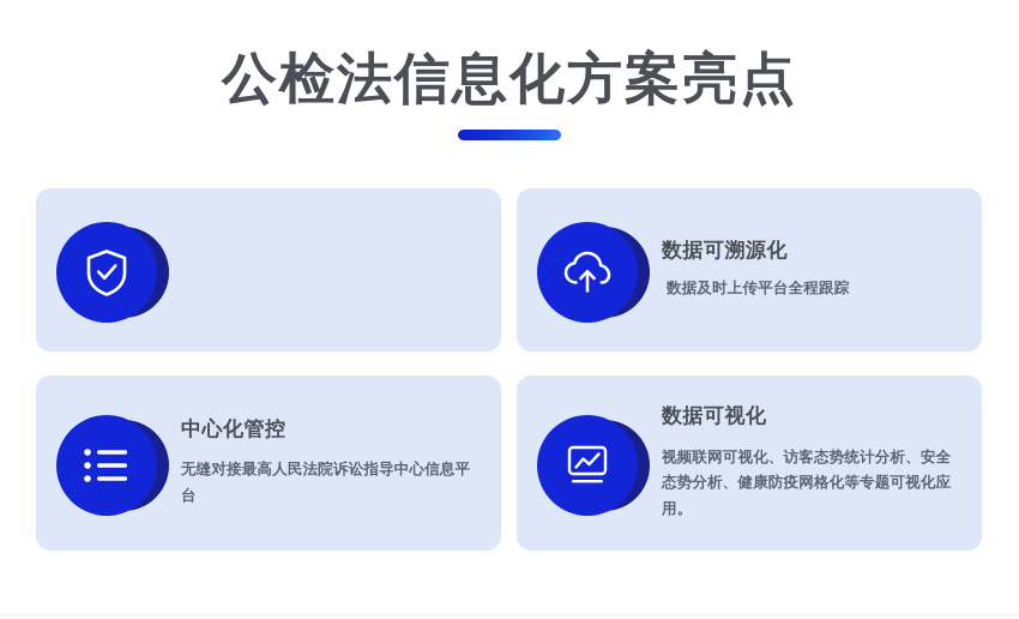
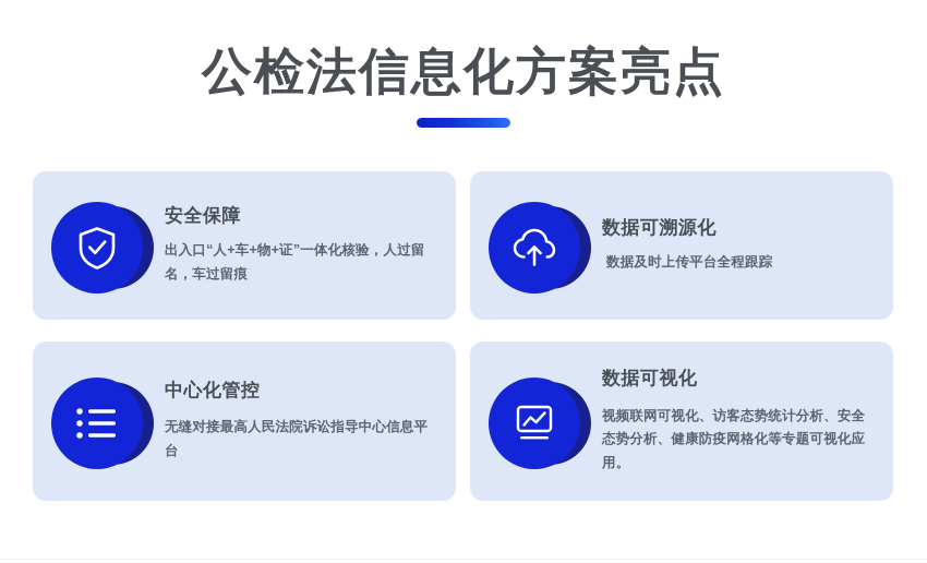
  公检法信息化方案亮点
+ 安全保障
+ 出入口“人+车+物+证”一体化核验，人过留名，车过留痕
  数据可溯源化
  数据及时上传平台全程跟踪
  中心化管控
  无缝对接最高人民法院诉讼指导中心信息平台
  数据可视化
  视频联网可视化、访客态势统计分析、安全态势分析、健康防疫网格化等专题可视化应用。
